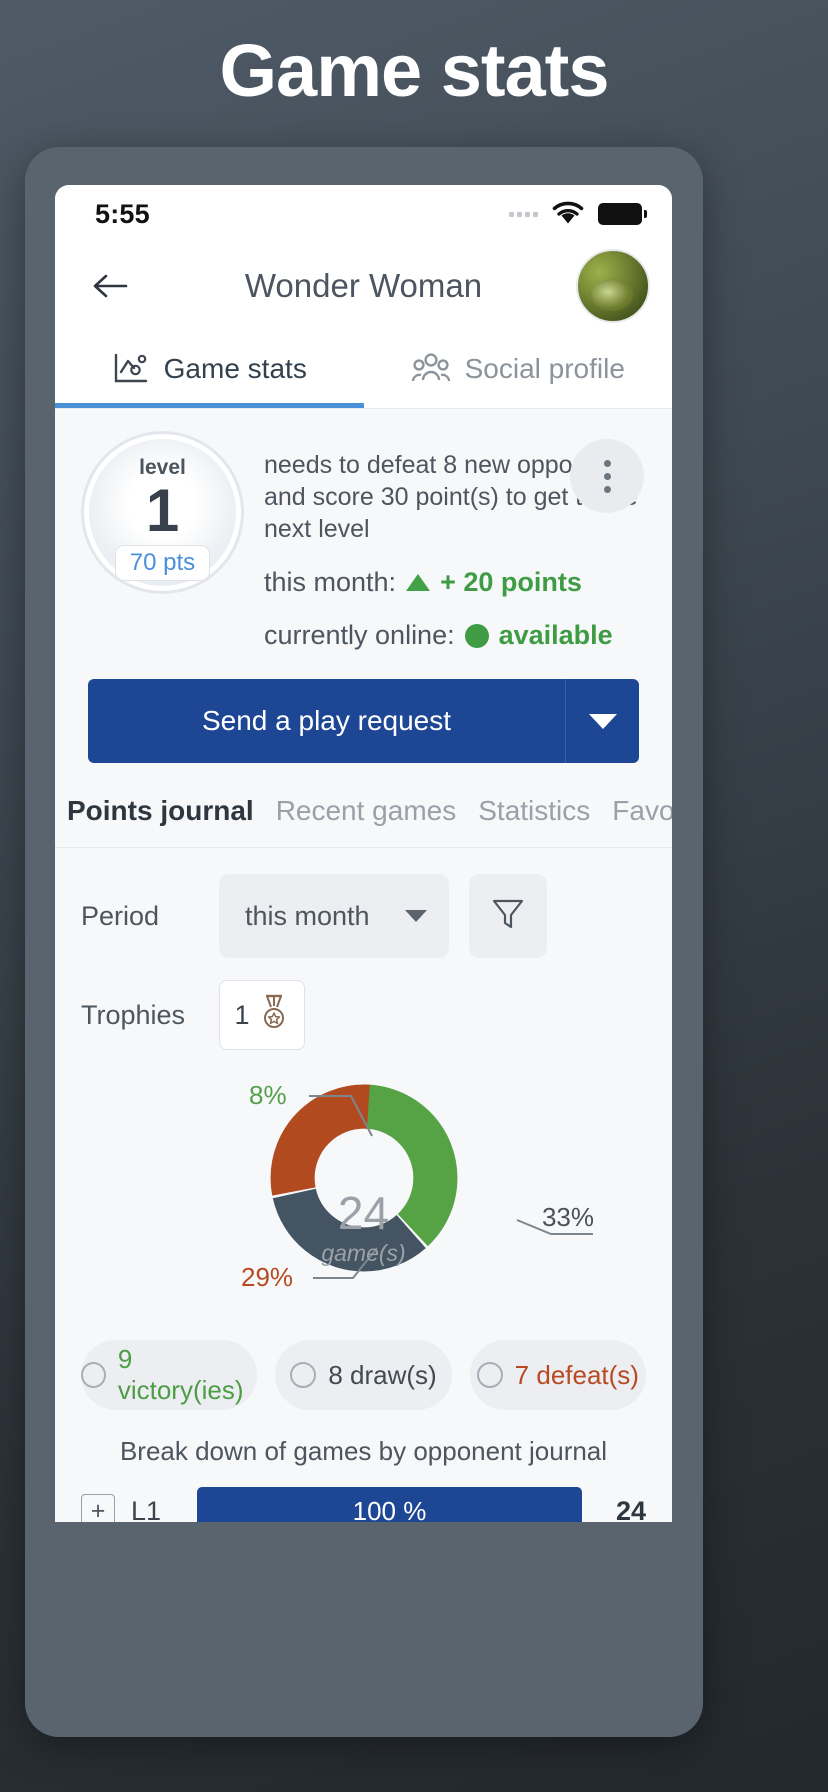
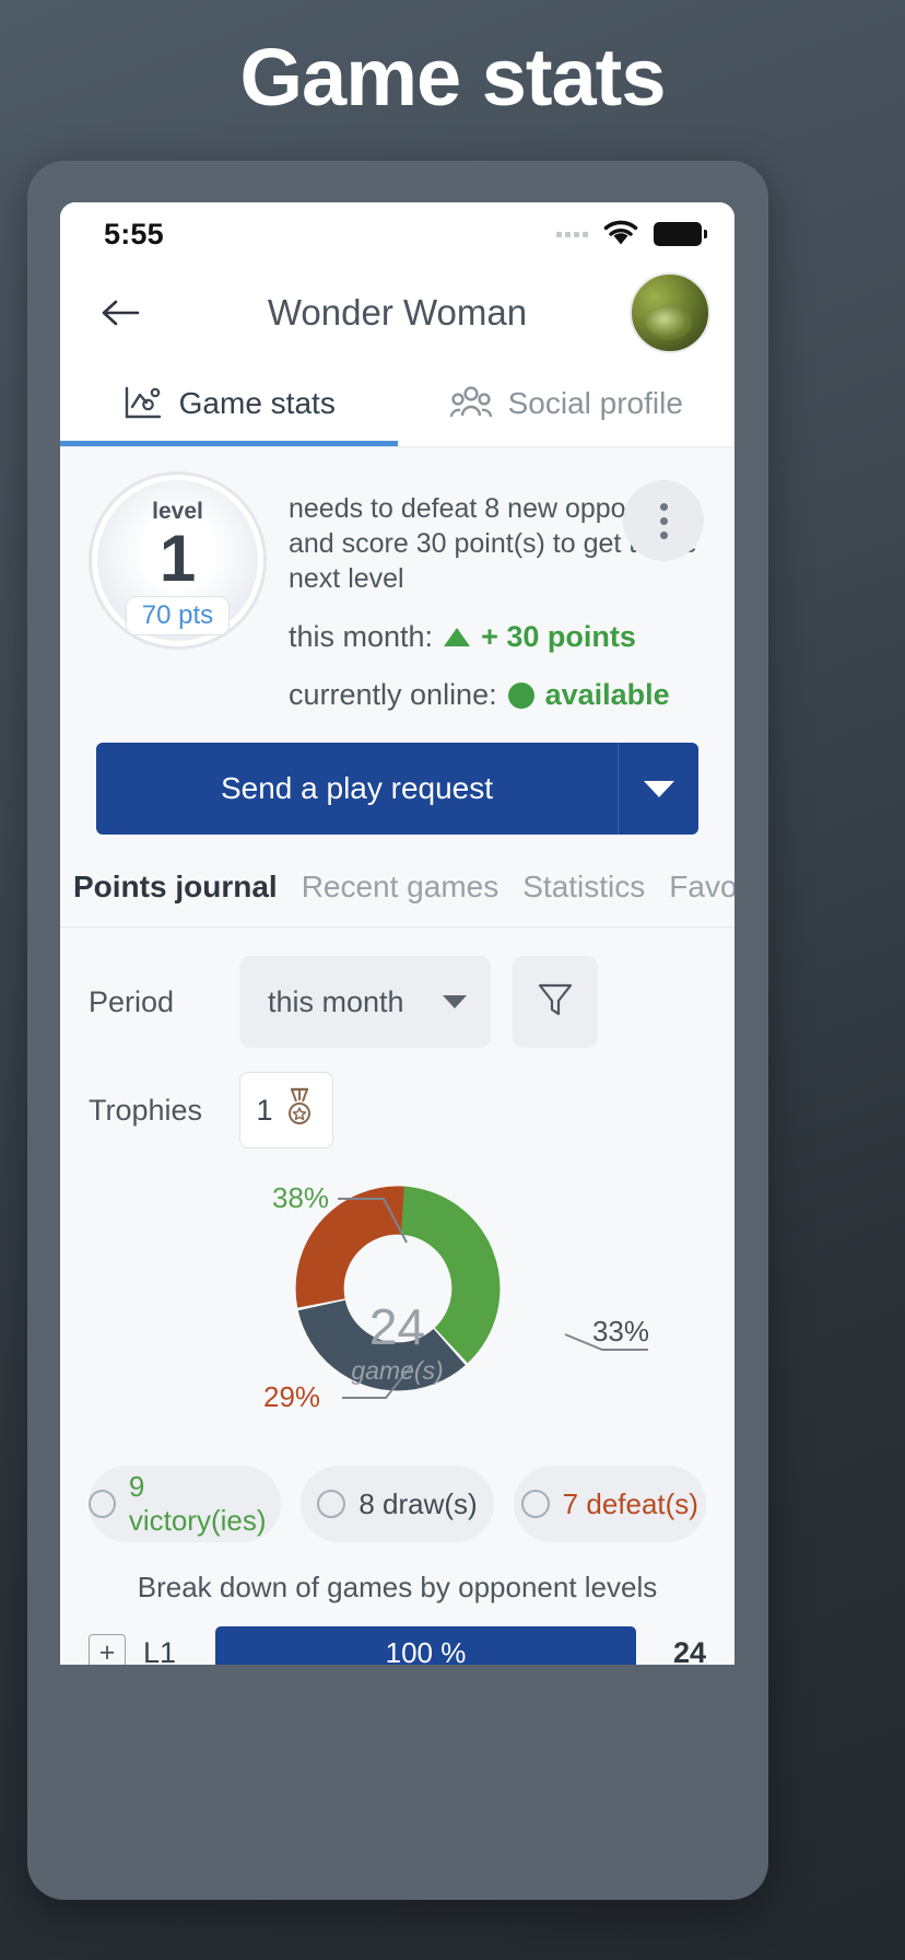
  Game stats
  5:55
  Wonder Woman
  Game stats
  Social profile
  level
  1
  70 pts
  needs to defeat 8 new oppo and score 30 point(s) to get next level
  this month:
- + 20 points
+ + 30 points
  currently online:
  available
  Send a play request
  Points journal
  Recent games
  Statistics
  Period
  this month
  Trophies
  1
  24
  game(s)
- 8%
+ 38%
  33%
  29%
  9 victory(ies)
  8 draw(s)
  7 defeat(s)
- Break down of games by opponent journal
+ Break down of games by opponent levels
  +
  L1
  100 %
  24
